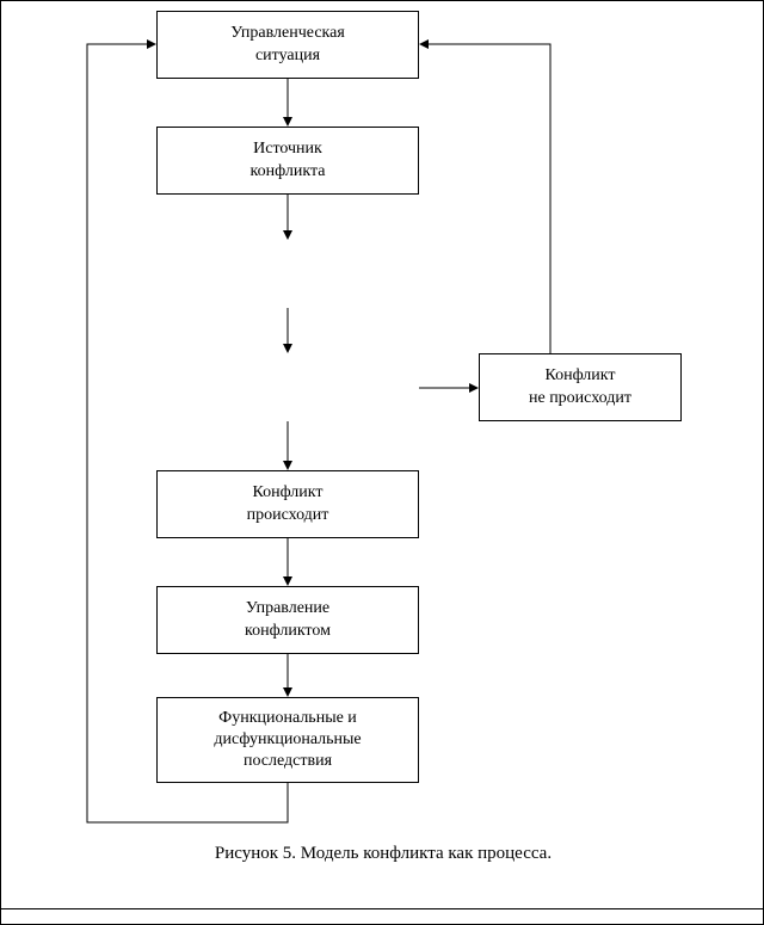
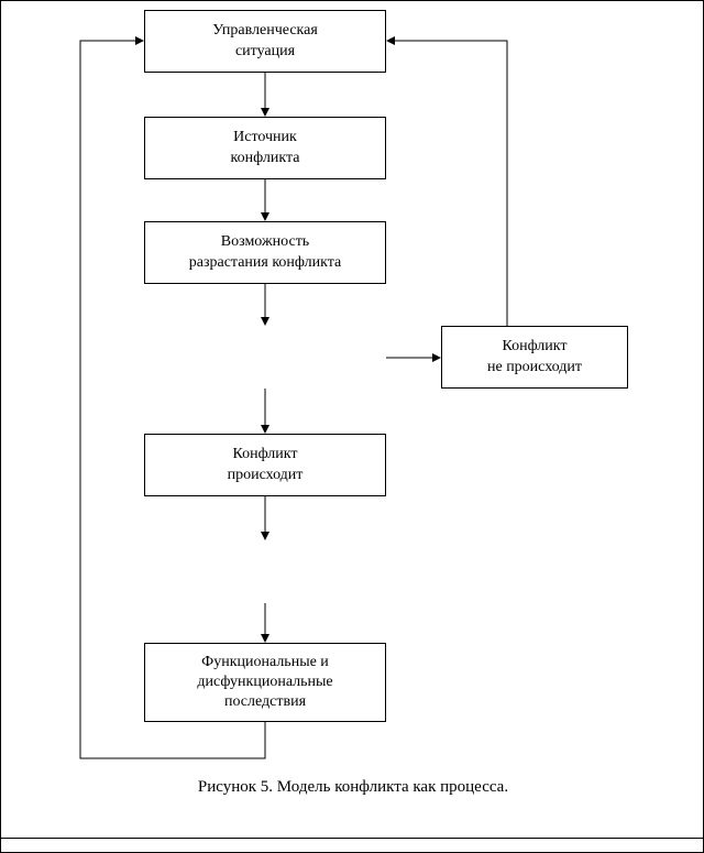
  Управленческая
  ситуация
  Источник
  конфликта
+ Возможность
+ разрастания конфликта
  Конфликт
  не происходит
  Конфликт
  происходит
- Управление
- конфликтом
  Функциональные и
  дисфункциональные
  последствия
  Рисунок 5. Модель конфликта как процесса.
